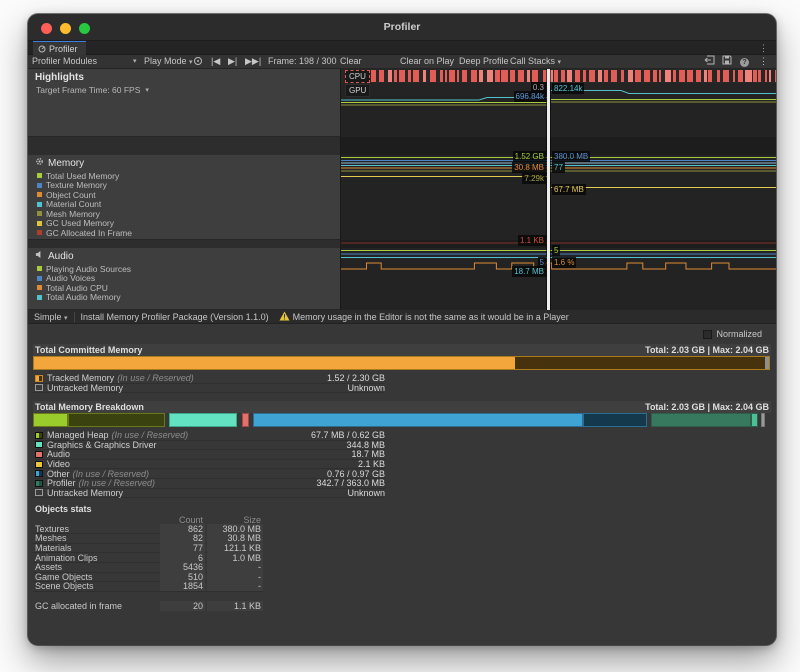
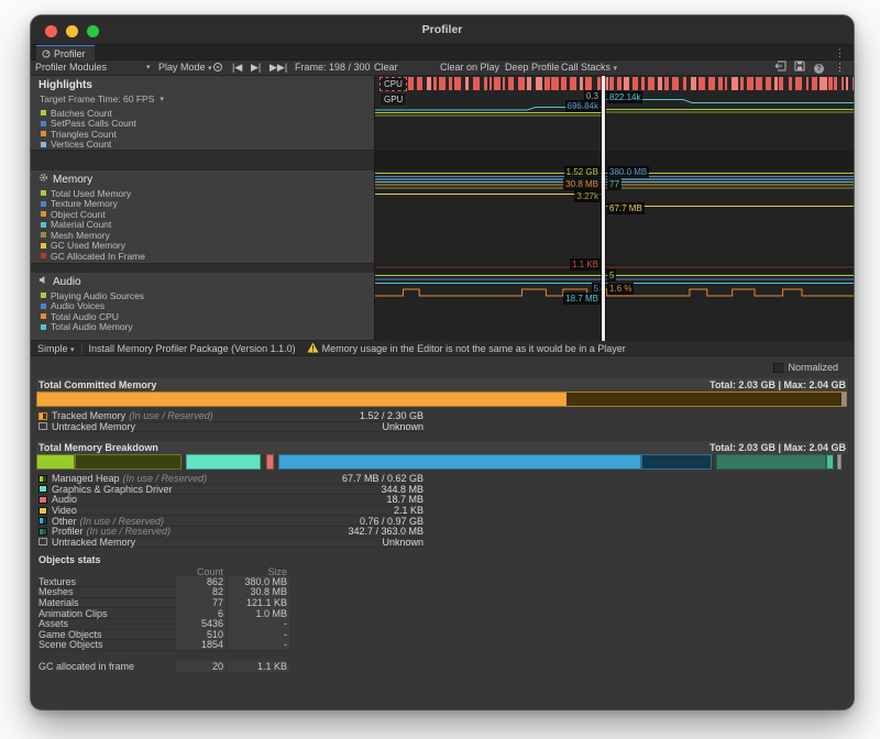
  Profiler
  Profiler
  ⋮
  Profiler Modules
  Play Mode
  |◀
  ▶|
  ▶▶|
  Frame: 198 / 300
  Clear
  Clear on Play
  Deep Profile
  Call Stacks
  ⋮
  Highlights
  Target Frame Time: 60 FPS
+ Batches Count
+ SetPass Calls Count
+ Triangles Count
+ Vertices Count
  Memory
  Total Used Memory
  Texture Memory
  Object Count
  Material Count
  Mesh Memory
  GC Used Memory
  GC Allocated In Frame
  Audio
  Playing Audio Sources
  Audio Voices
  Total Audio CPU
  Total Audio Memory
  CPU
  GPU
  0.3
  822.14k
  696.84k
  1.52 GB
  380.0 MB
  30.8 MB
  77
- 7.29k
+ 3.27k
  67.7 MB
  1.1 KB
  5
  5
  1.6 %
  18.7 MB
  Simple
  Install Memory Profiler Package (Version 1.1.0)
  Memory usage in the Editor is not the same as it would be in a Player
  Normalized
  Total Committed Memory
  Total: 2.03 GB | Max: 2.04 GB
  Tracked Memory
  (In use / Reserved)
  1.52 / 2.30 GB
  Untracked Memory
  Unknown
  Total Memory Breakdown
  Total: 2.03 GB | Max: 2.04 GB
  Managed Heap
  (In use / Reserved)
  67.7 MB / 0.62 GB
  Graphics & Graphics Driver
  344.8 MB
  Audio
  18.7 MB
  Video
  2.1 KB
  Other
  (In use / Reserved)
  0.76 / 0.97 GB
  Profiler
  (In use / Reserved)
  342.7 / 363.0 MB
  Untracked Memory
  Unknown
  Objects stats
  Count
  Size
  Textures
  862
  380.0 MB
  Meshes
  82
  30.8 MB
  Materials
  77
  121.1 KB
  Animation Clips
  6
  1.0 MB
  Assets
  5436
  -
  Game Objects
  510
  -
  Scene Objects
  1854
  -
  GC allocated in frame
  20
  1.1 KB
